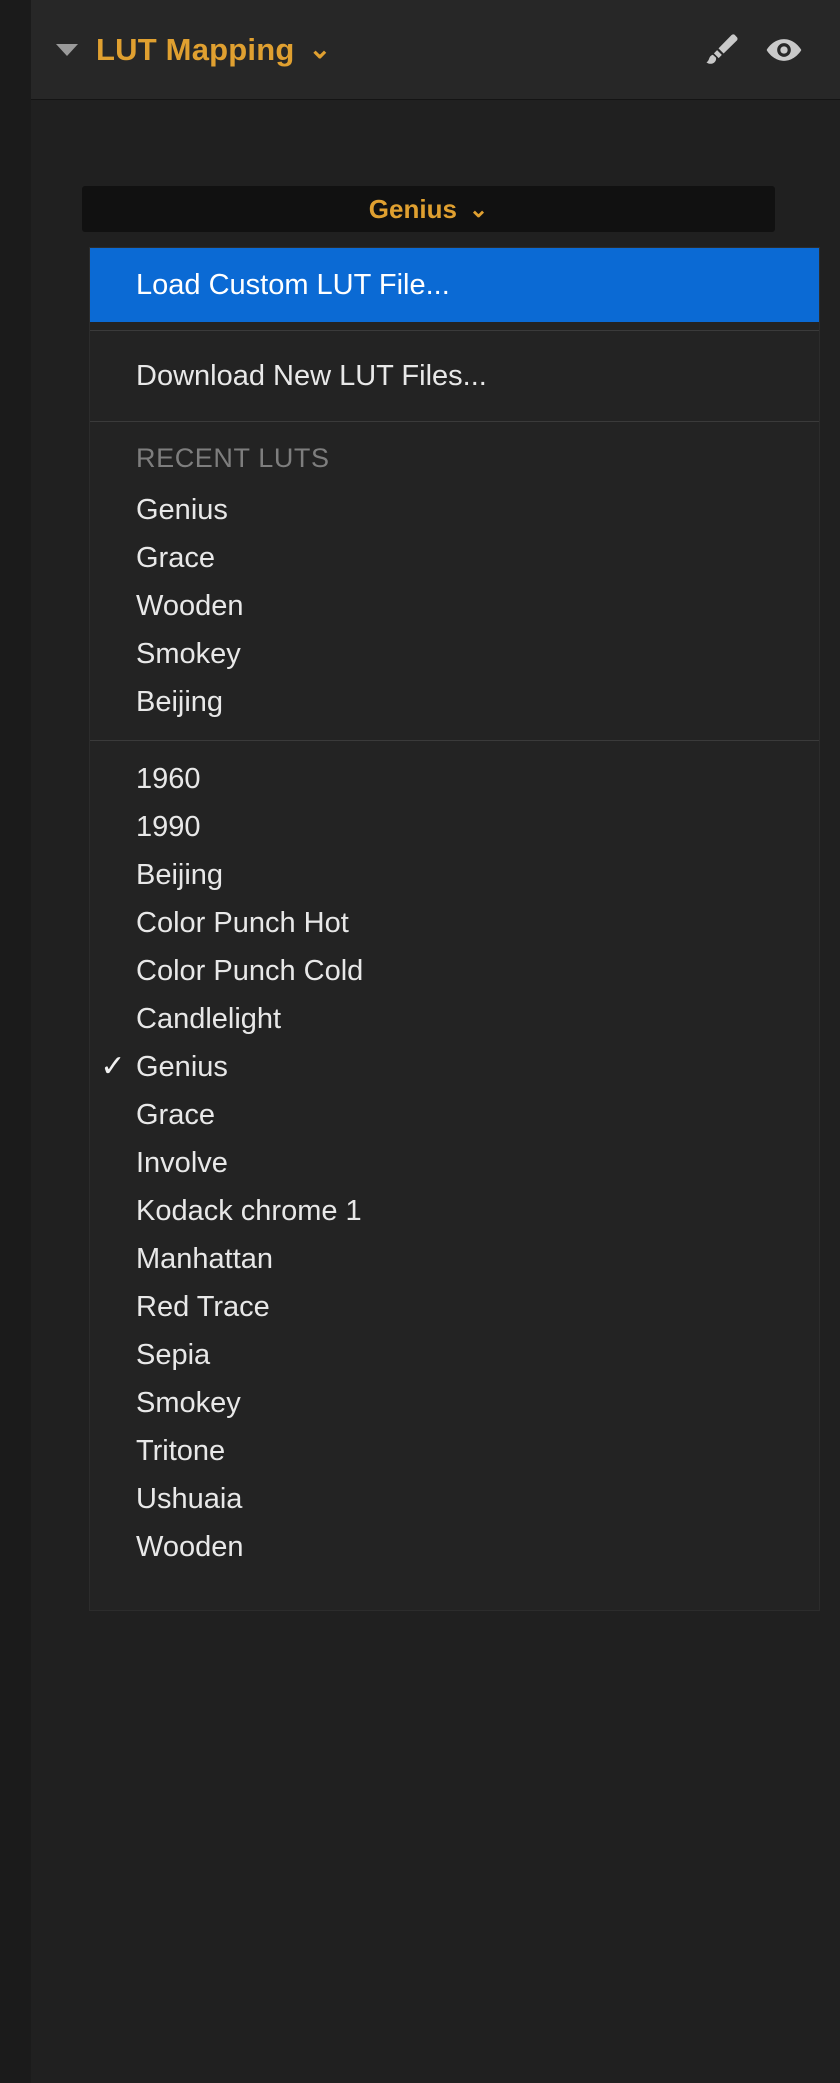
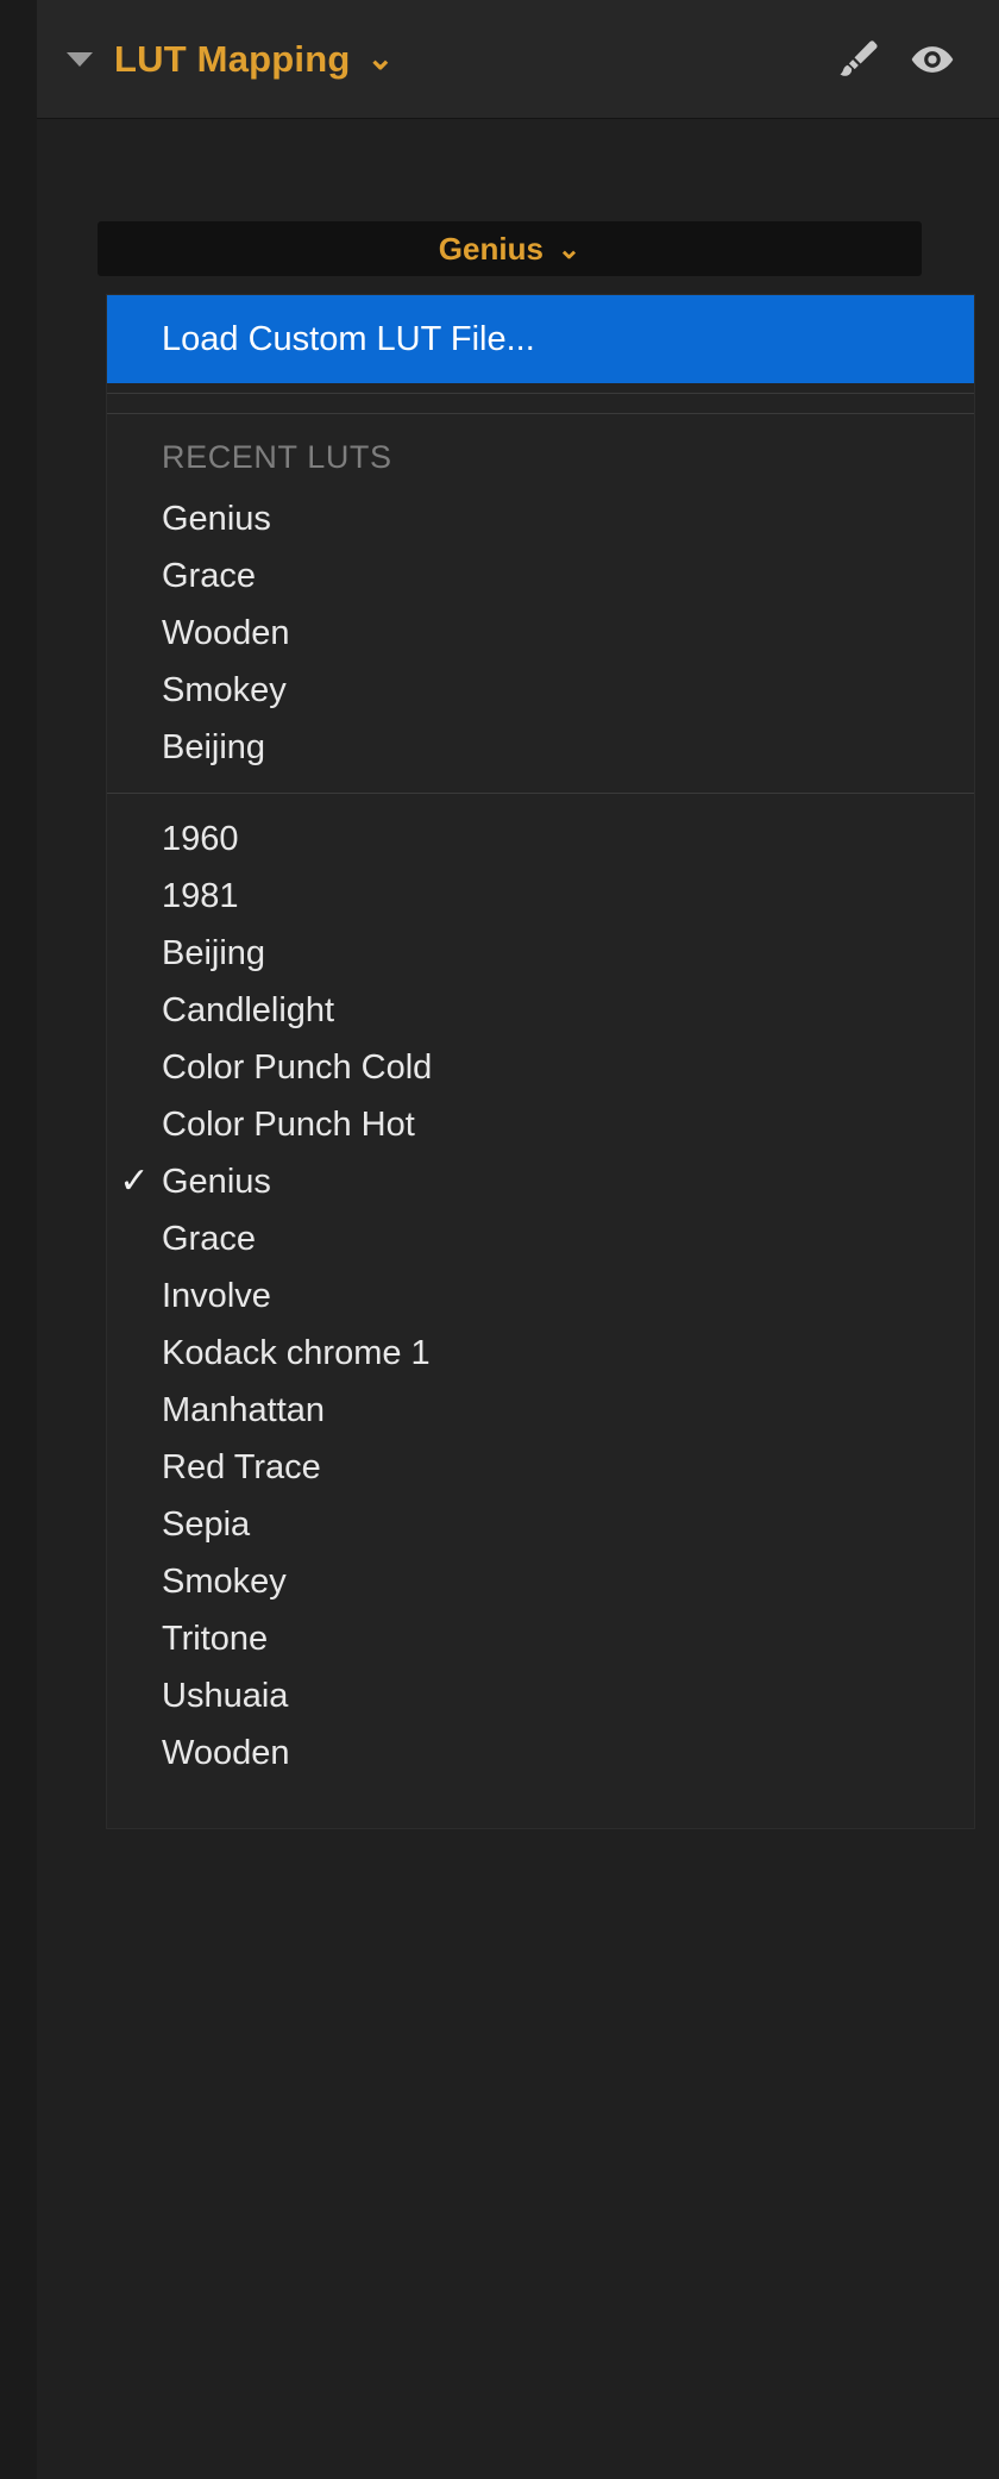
  LUT Mapping
  ⌄
  Genius
  ⌄
  Load Custom LUT File...
- Download New LUT Files...
  RECENT LUTS
  Genius
  Grace
  Wooden
  Smokey
  Beijing
  1960
- 1990
+ 1981
  Beijing
- Color Punch Hot
+ Candlelight
  Color Punch Cold
- Candlelight
+ Color Punch Hot
  ✓
  Genius
  Grace
  Involve
  Kodack chrome 1
  Manhattan
  Red Trace
  Sepia
  Smokey
  Tritone
  Ushuaia
  Wooden
